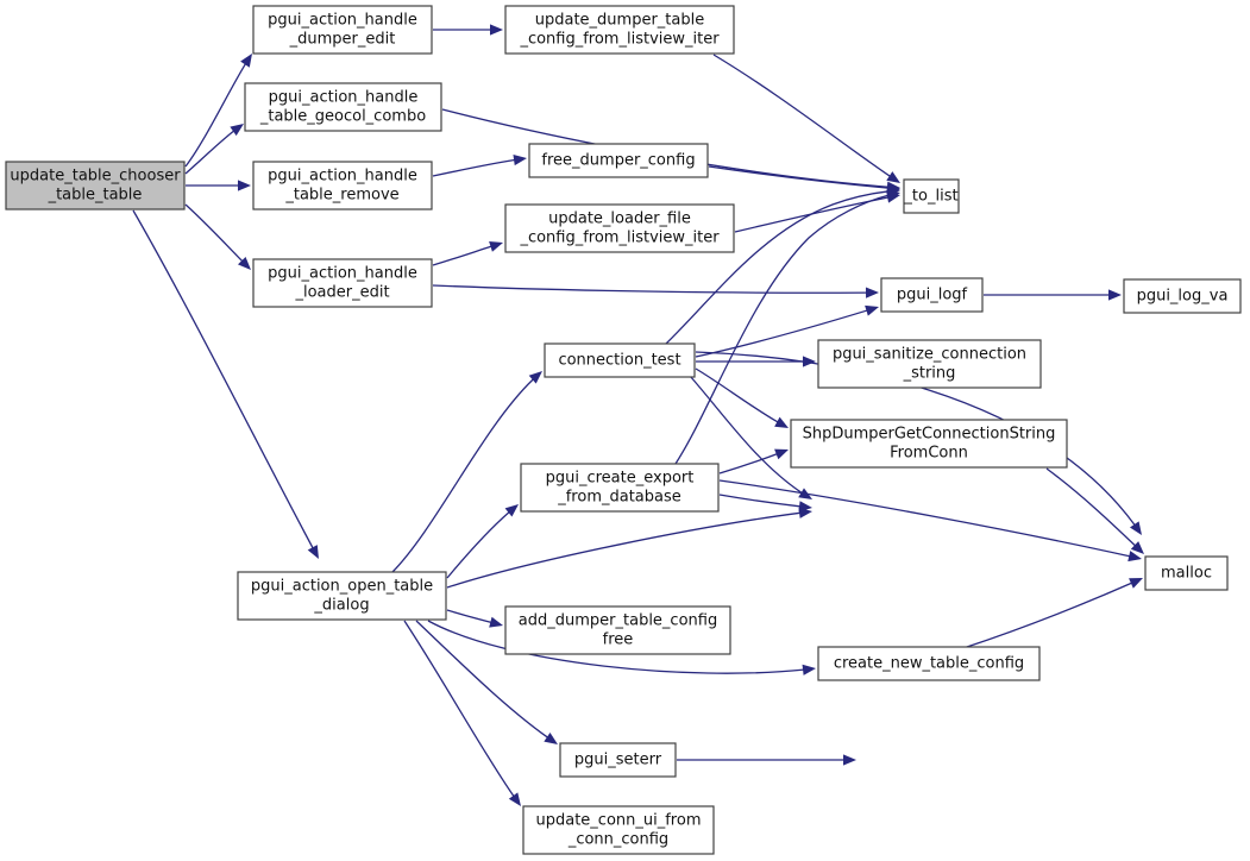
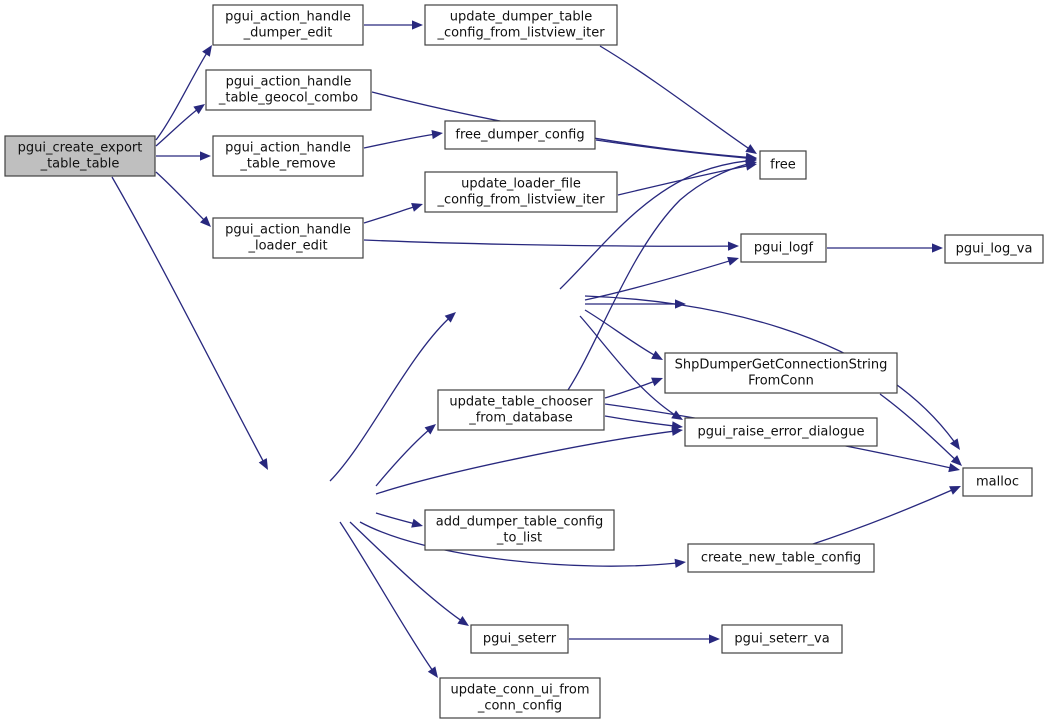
- update_table_chooser
+ pgui_create_export
  _table_table
  pgui_action_handle
  _dumper_edit
  pgui_action_handle
  _table_geocol_combo
  pgui_action_handle
  _table_remove
  pgui_action_handle
  _loader_edit
  update_dumper_table
  _config_from_listview_iter
  free_dumper_config
  update_loader_file
  _config_from_listview_iter
- _to_list
+ free
  pgui_logf
  pgui_log_va
- connection_test
- pgui_sanitize_connection
- _string
  ShpDumperGetConnectionString
  FromConn
- pgui_create_export
+ update_table_chooser
  _from_database
+ pgui_raise_error_dialogue
  malloc
- pgui_action_open_table
- _dialog
  add_dumper_table_config
- free
+ _to_list
  create_new_table_config
  pgui_seterr
+ pgui_seterr_va
  update_conn_ui_from
  _conn_config
